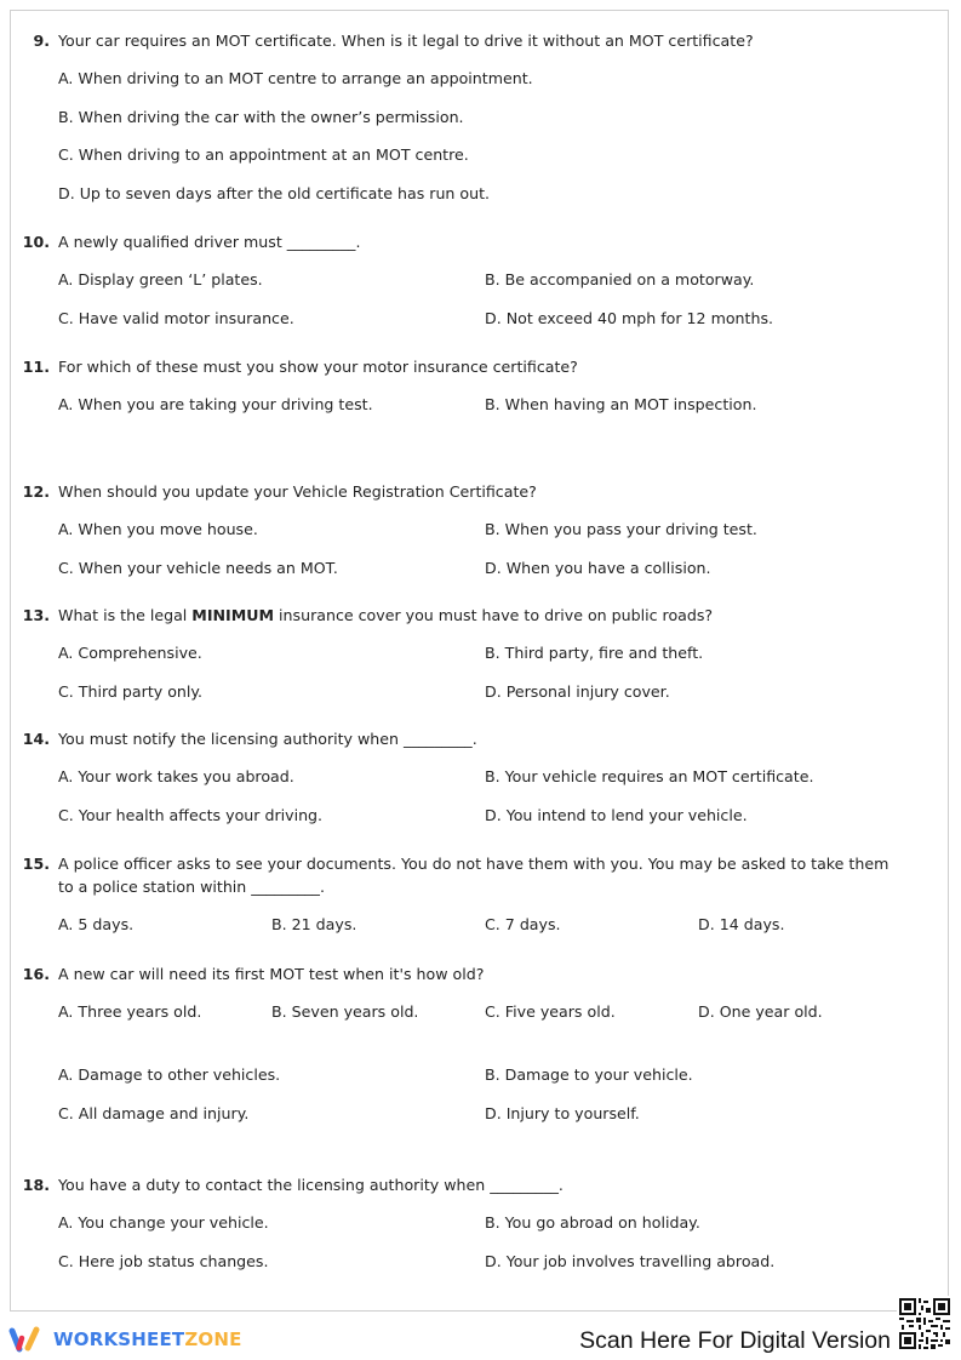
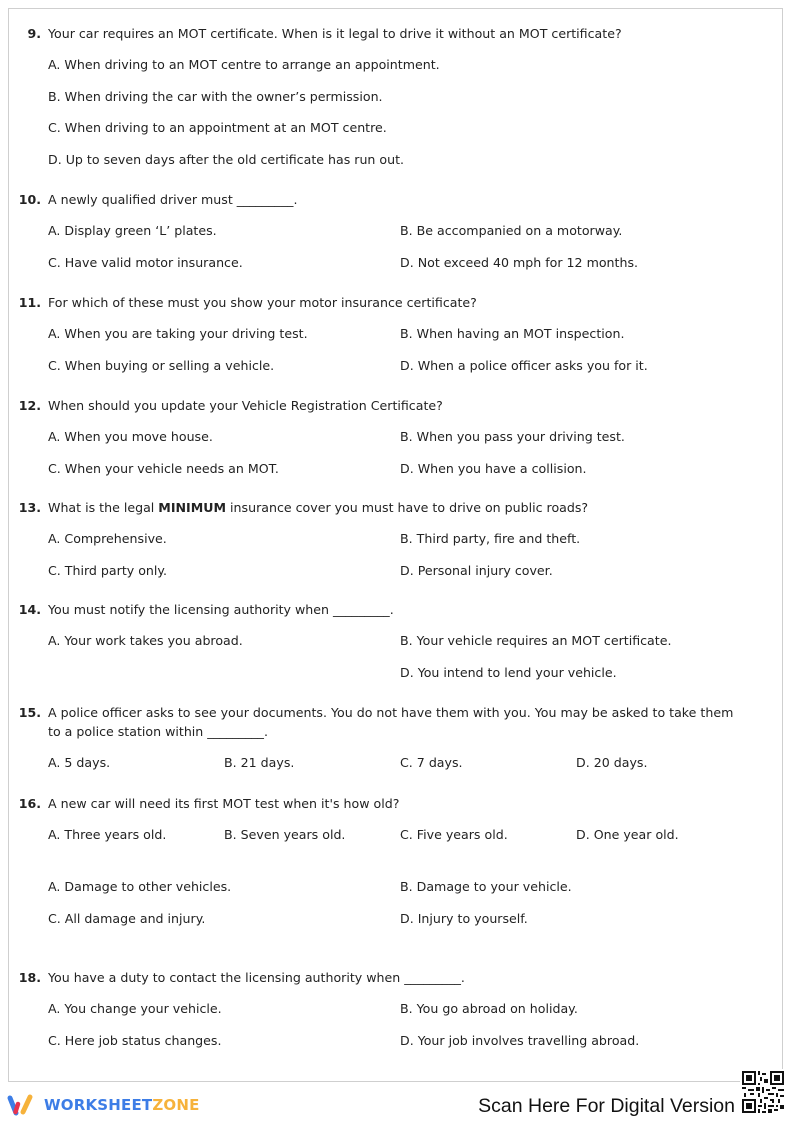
  9.
  Your car requires an MOT certificate. When is it legal to drive it without an MOT certificate?
  A. When driving to an MOT centre to arrange an appointment.
  B. When driving the car with the owner’s permission.
  C. When driving to an appointment at an MOT centre.
  D. Up to seven days after the old certificate has run out.
  10.
  A newly qualified driver must _________.
  A. Display green ‘L’ plates.
  B. Be accompanied on a motorway.
  C. Have valid motor insurance.
  D. Not exceed 40 mph for 12 months.
  11.
  For which of these must you show your motor insurance certificate?
  A. When you are taking your driving test.
  B. When having an MOT inspection.
+ C. When buying or selling a vehicle.
+ D. When a police officer asks you for it.
  12.
  When should you update your Vehicle Registration Certificate?
  A. When you move house.
  B. When you pass your driving test.
  C. When your vehicle needs an MOT.
  D. When you have a collision.
  13.
  What is the legal MINIMUM insurance cover you must have to drive on public roads?
  A. Comprehensive.
  B. Third party, fire and theft.
  C. Third party only.
  D. Personal injury cover.
  14.
  You must notify the licensing authority when _________.
  A. Your work takes you abroad.
  B. Your vehicle requires an MOT certificate.
- C. Your health affects your driving.
  D. You intend to lend your vehicle.
  15.
  A police officer asks to see your documents. You do not have them with you. You may be asked to take them to a police station within _________.
  A. 5 days.
  B. 21 days.
  C. 7 days.
- D. 14 days.
+ D. 20 days.
  16.
  A new car will need its first MOT test when it's how old?
  A. Three years old.
  B. Seven years old.
  C. Five years old.
  D. One year old.
  A. Damage to other vehicles.
  B. Damage to your vehicle.
  C. All damage and injury.
  D. Injury to yourself.
  18.
  You have a duty to contact the licensing authority when _________.
  A. You change your vehicle.
  B. You go abroad on holiday.
  C. Here job status changes.
  D. Your job involves travelling abroad.
  WORKSHEETZONE
  Scan Here For Digital Version
